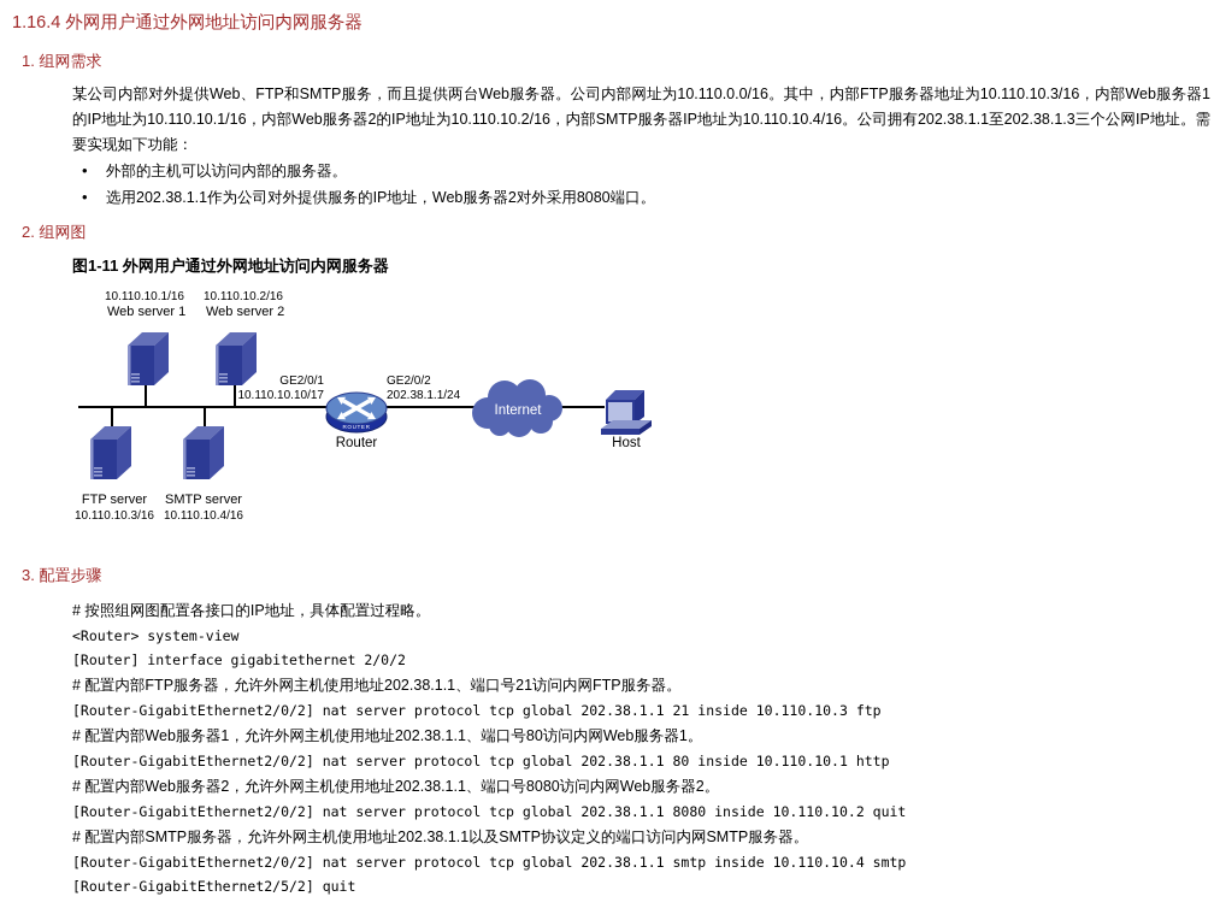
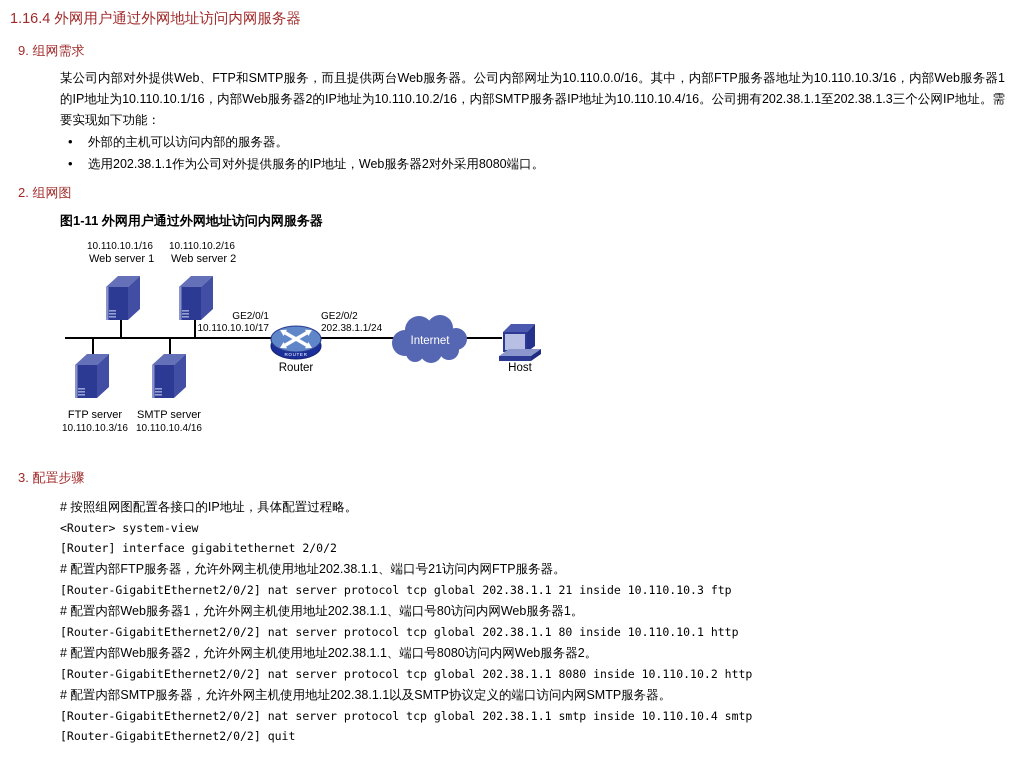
  1.16.4 外网用户通过外网地址访问内网服务器
- 1. 组网需求
+ 9. 组网需求
  某公司内部对外提供Web、FTP和SMTP服务，而且提供两台Web服务器。公司内部网址为10.110.0.0/16。其中，内部FTP服务器地址为10.110.10.3/16，内部Web服务器1的IP地址为10.110.10.1/16，内部Web服务器2的IP地址为10.110.10.2/16，内部SMTP服务器IP地址为10.110.10.4/16。公司拥有202.38.1.1至202.38.1.3三个公网IP地址。需要实现如下功能：
  外部的主机可以访问内部的服务器。
  选用202.38.1.1作为公司对外提供服务的IP地址，Web服务器2对外采用8080端口。
  2. 组网图
  图1-11 外网用户通过外网地址访问内网服务器
  10.110.10.1/16
  Web server 1
  10.110.10.2/16
  Web server 2
  FTP server
  10.110.10.3/16
  SMTP server
  10.110.10.4/16
  GE2/0/1
  10.110.10.10/17
  GE2/0/2
  202.38.1.1/24
  Router
  Internet
  Host
  3. 配置步骤
  # 按照组网图配置各接口的IP地址，具体配置过程略。
  <Router> system-view
  [Router] interface gigabitethernet 2/0/2
  # 配置内部FTP服务器，允许外网主机使用地址202.38.1.1、端口号21访问内网FTP服务器。
  [Router-GigabitEthernet2/0/2] nat server protocol tcp global 202.38.1.1 21 inside 10.110.10.3 ftp
  # 配置内部Web服务器1，允许外网主机使用地址202.38.1.1、端口号80访问内网Web服务器1。
  [Router-GigabitEthernet2/0/2] nat server protocol tcp global 202.38.1.1 80 inside 10.110.10.1 http
  # 配置内部Web服务器2，允许外网主机使用地址202.38.1.1、端口号8080访问内网Web服务器2。
- [Router-GigabitEthernet2/0/2] nat server protocol tcp global 202.38.1.1 8080 inside 10.110.10.2 quit
+ [Router-GigabitEthernet2/0/2] nat server protocol tcp global 202.38.1.1 8080 inside 10.110.10.2 http
  # 配置内部SMTP服务器，允许外网主机使用地址202.38.1.1以及SMTP协议定义的端口访问内网SMTP服务器。
  [Router-GigabitEthernet2/0/2] nat server protocol tcp global 202.38.1.1 smtp inside 10.110.10.4 smtp
- [Router-GigabitEthernet2/5/2] quit
+ [Router-GigabitEthernet2/0/2] quit
